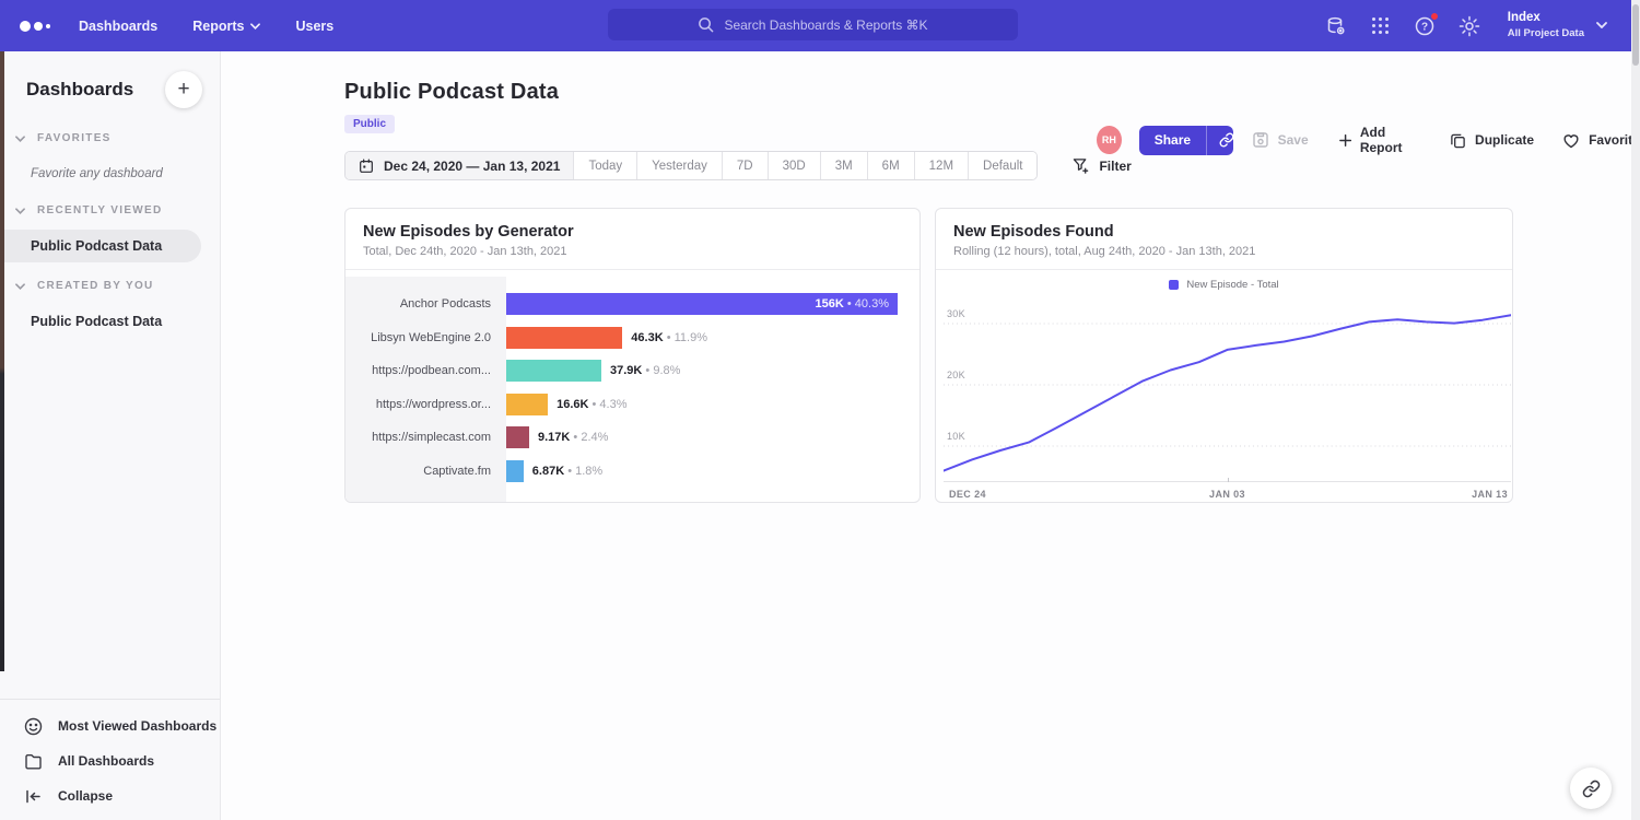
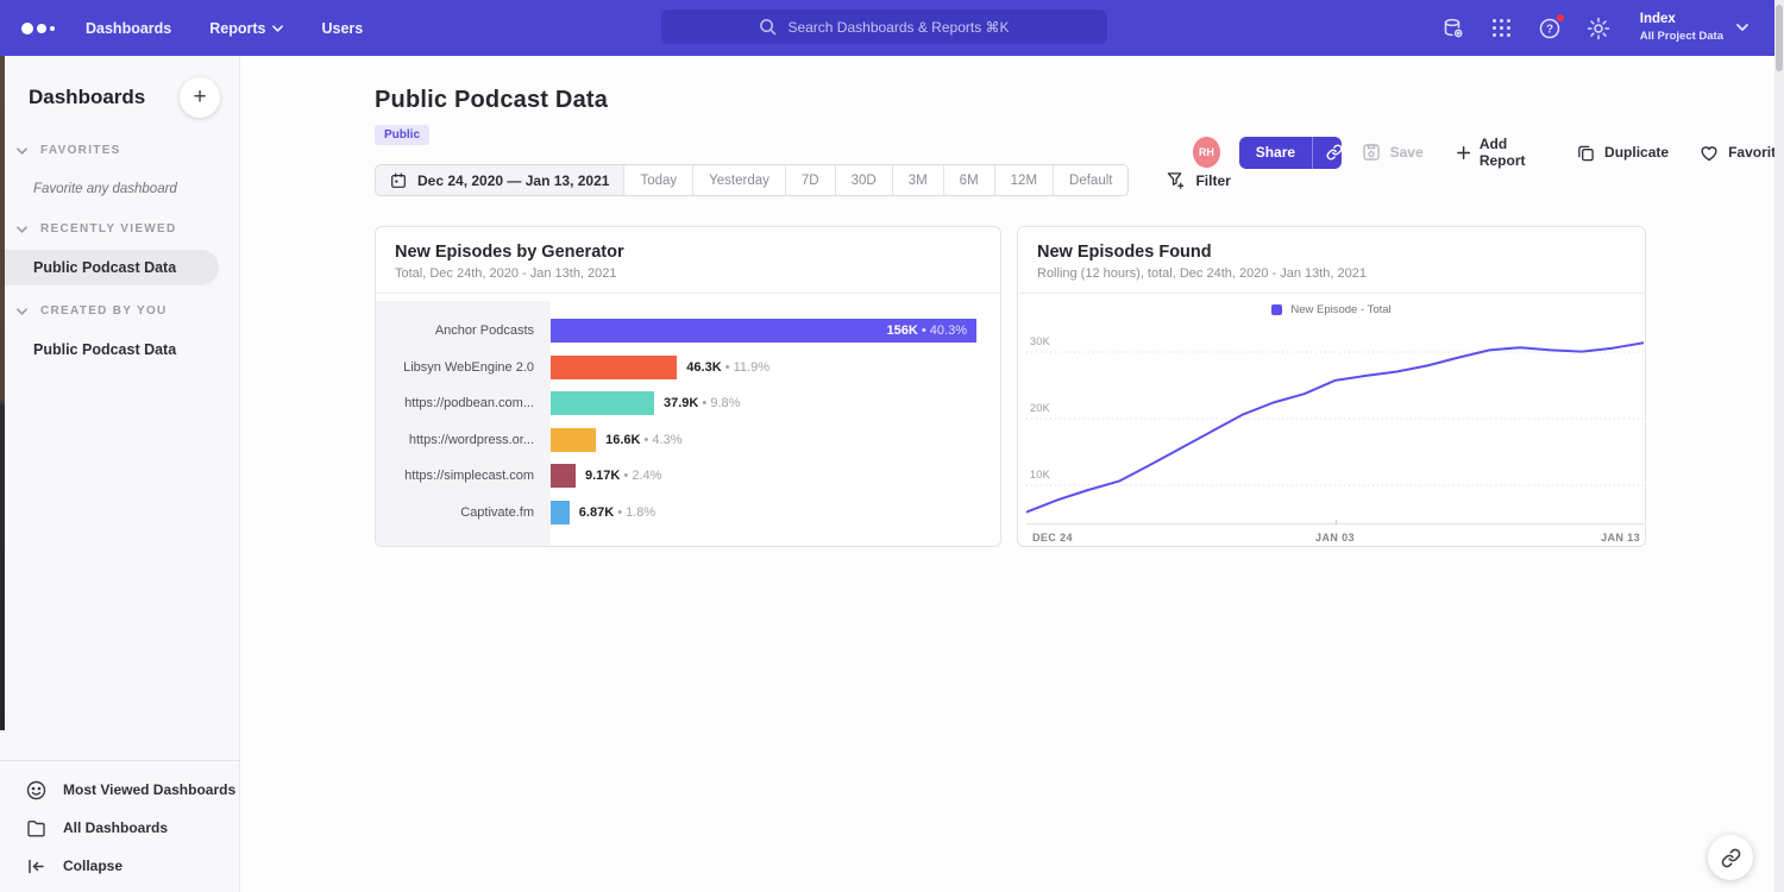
  Dashboards
  Reports
  Users
  Search Dashboards & Reports ⌘K
  ?
  Index
  All Project Data
  Dashboards
  +
  FAVORITES
  Favorite any dashboard
  RECENTLY VIEWED
  Public Podcast Data
  CREATED BY YOU
  Public Podcast Data
  Most Viewed Dashboards
  All Dashboards
  Collapse
  Public Podcast Data
  Public
  RH
  Share
  Save
  Add Report
  Duplicate
  Favori
  Dec 24, 2020 — Jan 13, 2021
  Today
  Yesterday
  7D
  30D
  3M
  6M
  12M
  Default
  Filter
  New Episodes by Generator
  Total, Dec 24th, 2020 - Jan 13th, 2021
  Anchor Podcasts
  156K • 40.3%
  Libsyn WebEngine 2.0
  46.3K • 11.9%
  https://podbean.com...
  37.9K • 9.8%
  https://wordpress.or...
  16.6K • 4.3%
  https://simplecast.com
  9.17K • 2.4%
  Captivate.fm
  6.87K • 1.8%
  New Episodes Found
- Rolling (12 hours), total, Aug 24th, 2020 - Jan 13th, 2021
+ Rolling (12 hours), total, Dec 24th, 2020 - Jan 13th, 2021
  New Episode - Total
  30K
  20K
  10K
  DEC 24
  JAN 03
  JAN 13
